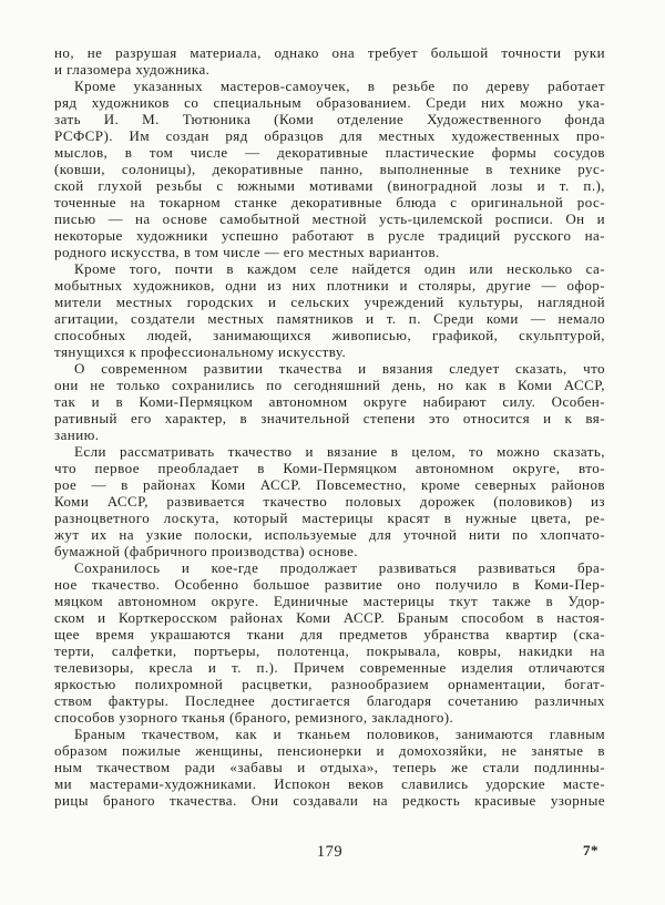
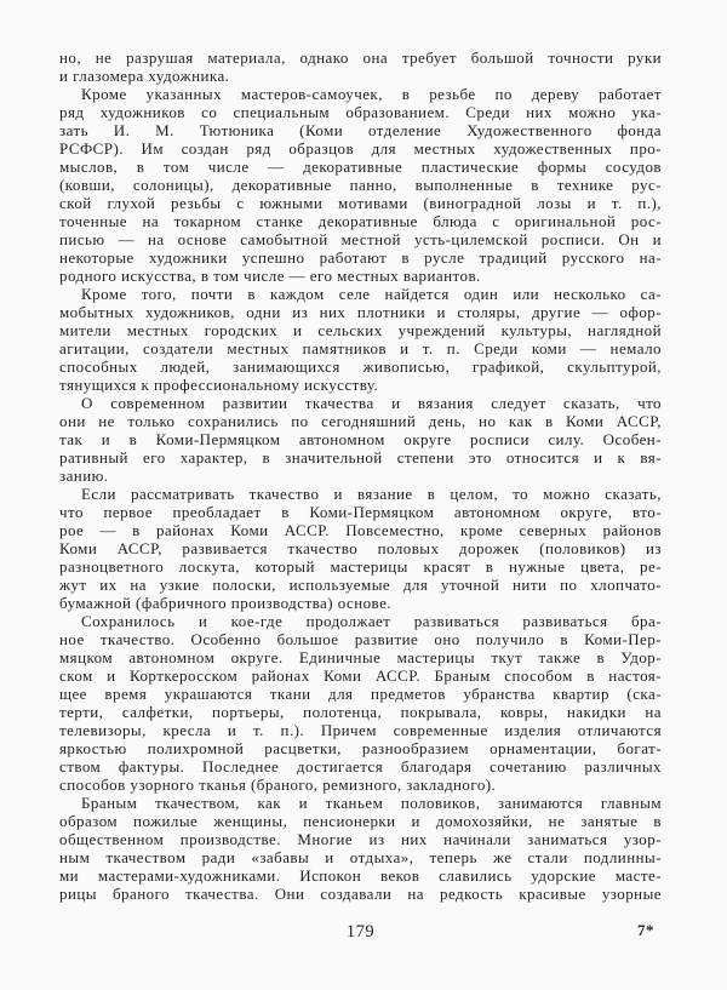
  но, не разрушая материала, однако она требует большой точности руки
  и глазомера художника.
  Кроме указанных мастеров-самоучек, в резьбе по дереву работает
  ряд художников со специальным образованием. Среди них можно ука-
  зать И. М. Тютюника (Коми отделение Художественного фонда
  РСФСР). Им создан ряд образцов для местных художественных про-
  мыслов, в том числе — декоративные пластические формы сосудов
  (ковши, солоницы), декоративные панно, выполненные в технике рус-
  ской глухой резьбы с южными мотивами (виноградной лозы и т. п.),
  точенные на токарном станке декоративные блюда с оригинальной рос-
  писью — на основе самобытной местной усть-цилемской росписи. Он и
  некоторые художники успешно работают в русле традиций русского на-
  родного искусства, в том числе — его местных вариантов.
  Кроме того, почти в каждом селе найдется один или несколько са-
  мобытных художников, одни из них плотники и столяры, другие — офор-
  мители местных городских и сельских учреждений культуры, наглядной
  агитации, создатели местных памятников и т. п. Среди коми — немало
  способных людей, занимающихся живописью, графикой, скульптурой,
  тянущихся к профессиональному искусству.
  О современном развитии ткачества и вязания следует сказать, что
  они не только сохранились по сегодняшний день, но как в Коми АССР,
- так и в Коми-Пермяцком автономном округе набирают силу. Особен-
+ так и в Коми-Пермяцком автономном округе росписи силу. Особен-
  ративный его характер, в значительной степени это относится и к вя-
  занию.
  Если рассматривать ткачество и вязание в целом, то можно сказать,
  что первое преобладает в Коми-Пермяцком автономном округе, вто-
  рое — в районах Коми АССР. Повсеместно, кроме северных районов
  Коми АССР, развивается ткачество половых дорожек (половиков) из
  разноцветного лоскута, который мастерицы красят в нужные цвета, ре-
  жут их на узкие полоски, используемые для уточной нити по хлопчато-
  бумажной (фабричного производства) основе.
  Сохранилось и кое-где продолжает развиваться развиваться бра-
  ное ткачество. Особенно большое развитие оно получило в Коми-Пер-
  мяцком автономном округе. Единичные мастерицы ткут также в Удор-
  ском и Корткеросском районах Коми АССР. Браным способом в настоя-
  щее время украшаются ткани для предметов убранства квартир (ска-
  терти, салфетки, портьеры, полотенца, покрывала, ковры, накидки на
  телевизоры, кресла и т. п.). Причем современные изделия отличаются
  яркостью полихромной расцветки, разнообразием орнаментации, богат-
  ством фактуры. Последнее достигается благодаря сочетанию различных
  способов узорного тканья (браного, ремизного, закладного).
  Браным ткачеством, как и тканьем половиков, занимаются главным
  образом пожилые женщины, пенсионерки и домохозяйки, не занятые в
+ общественном производстве. Многие из них начинали заниматься узор-
  ным ткачеством ради «забавы и отдыха», теперь же стали подлинны-
  ми мастерами-художниками. Испокон веков славились удорские масте-
  рицы браного ткачества. Они создавали на редкость красивые узорные
  179
  7*
